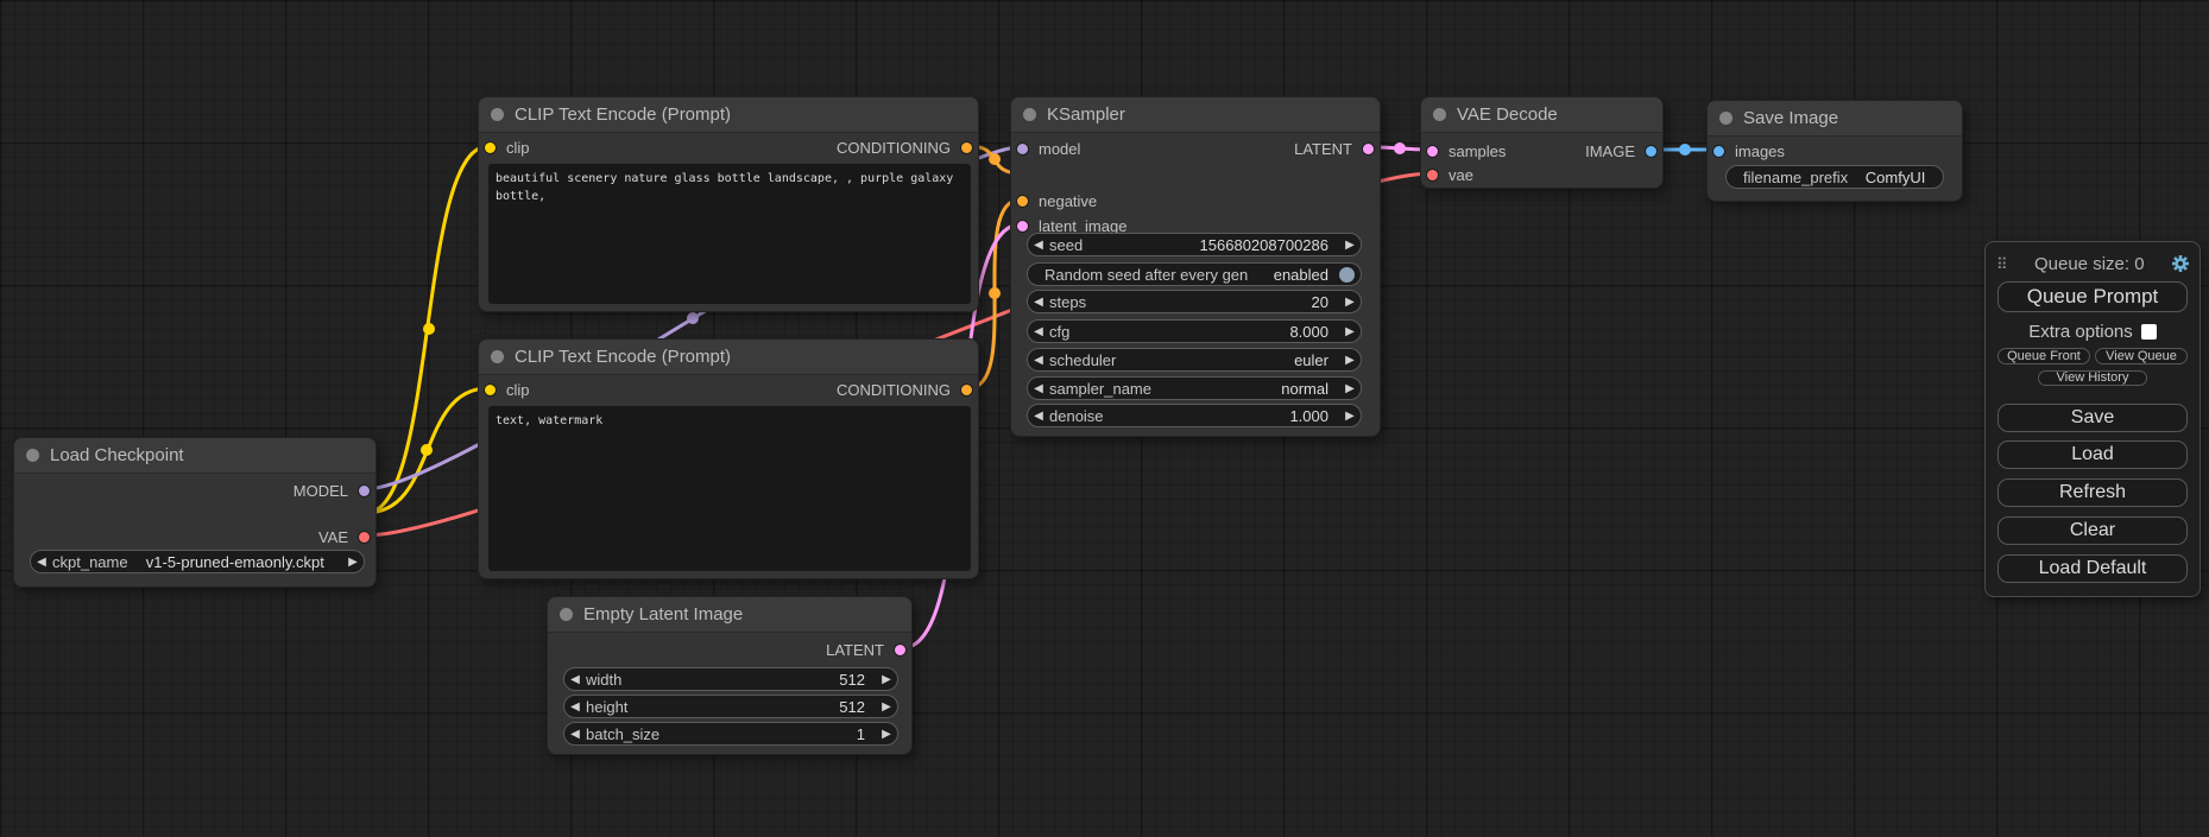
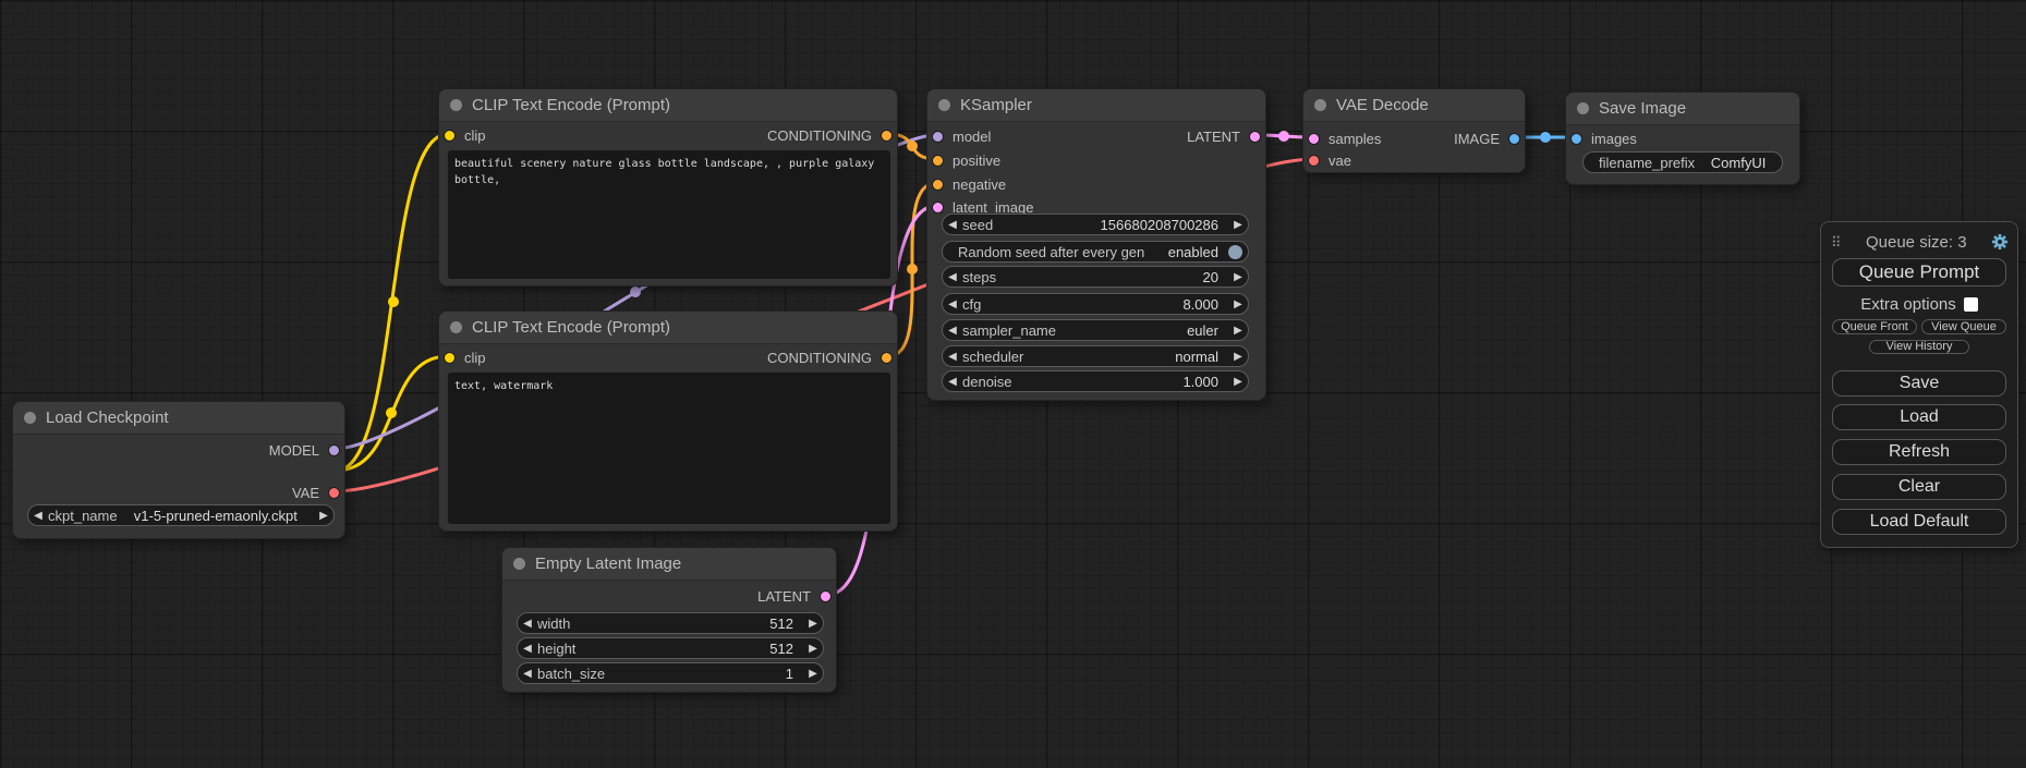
  Load Checkpoint
  MODEL
  VAE
  ◀
  ckpt_name
  v1-5-pruned-emaonly.ckpt
  ▶
  CLIP Text Encode (Prompt)
  clip
  CONDITIONING
  CLIP Text Encode (Prompt)
  clip
  CONDITIONING
  text, watermark
  Empty Latent Image
  LATENT
  ◀
  width
  512
  ▶
  ◀
  height
  512
  ▶
  ◀
  batch_size
  1
  ▶
  KSampler
  model
  LATENT
+ positive
  negative
  latent_image
  ◀
  seed
  156680208700286
  ▶
  Random seed after every gen
  enabled
  ◀
  steps
  20
  ▶
  ◀
  cfg
  8.000
  ▶
  ◀
- scheduler
+ sampler_name
  euler
  ▶
  ◀
- sampler_name
+ scheduler
  normal
  ▶
  ◀
  denoise
  1.000
  ▶
  VAE Decode
  samples
  IMAGE
  vae
  Save Image
  images
  filename_prefix
  ComfyUI
  ⠿
- Queue size: 0
+ Queue size: 3
  Queue Prompt
  Extra options
  Queue Front
  View Queue
  View History
  Save
  Load
  Refresh
  Clear
  Load Default
